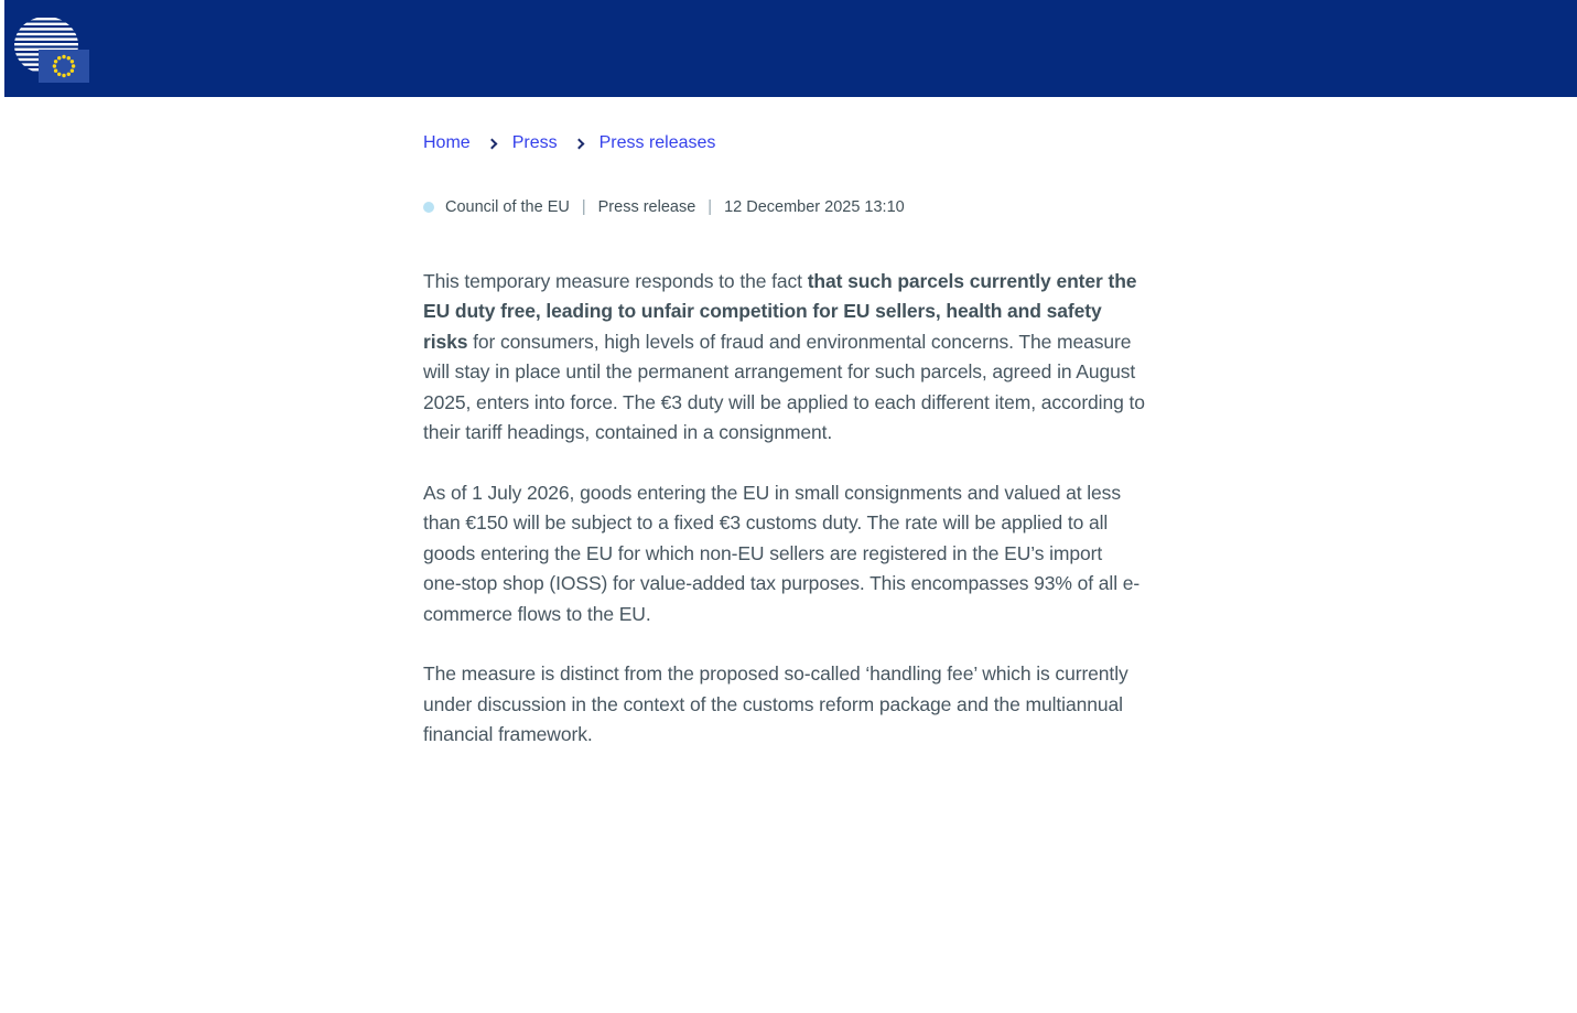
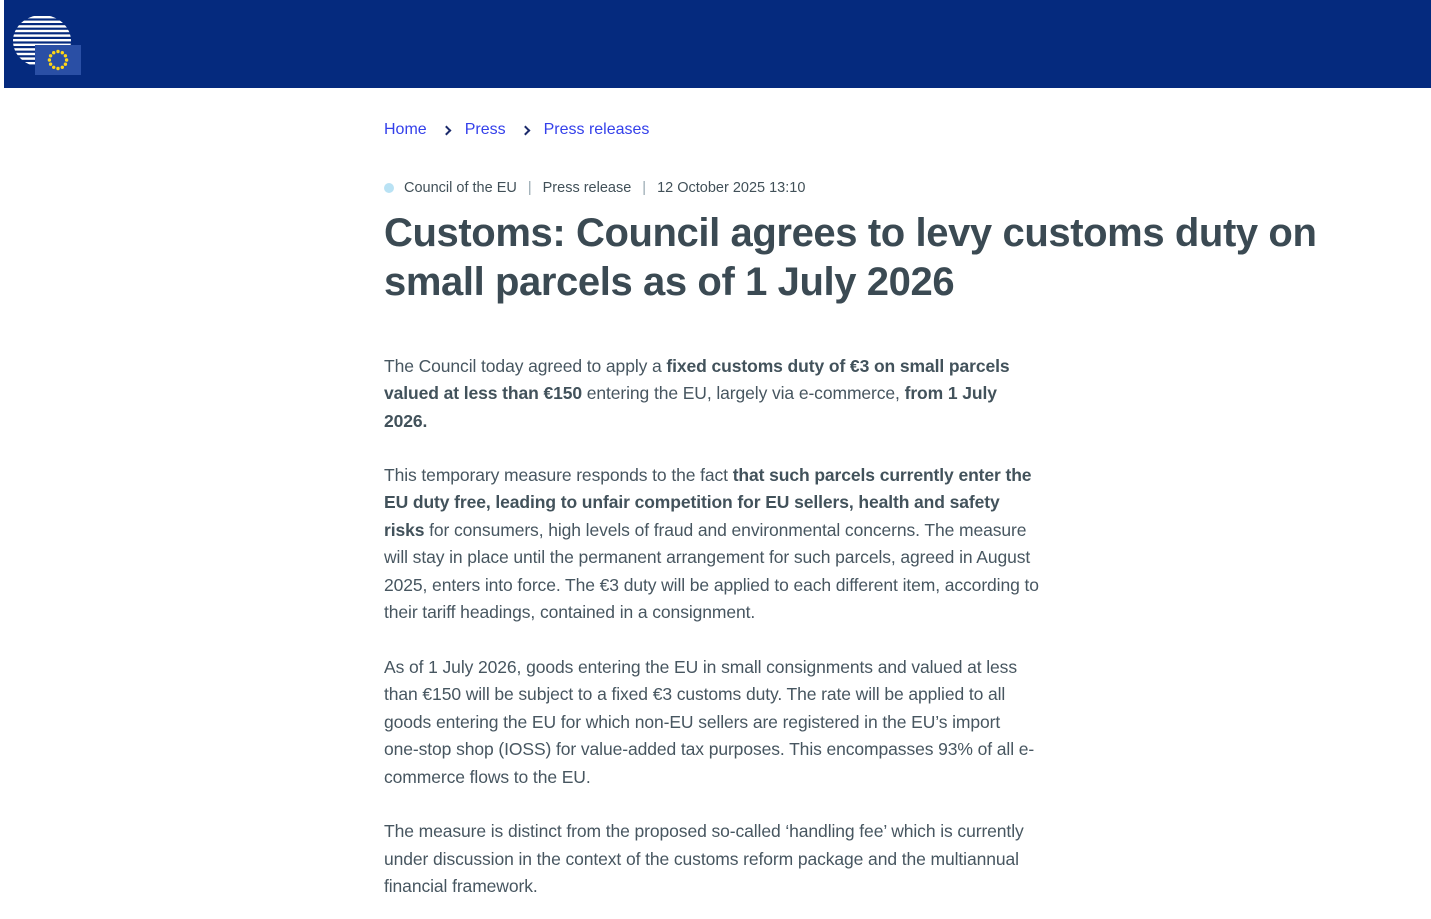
  Home
  Press
  Press releases
  Council of the EU
  |
  Press release
  |
- 12 December 2025 13:10
+ 12 October 2025 13:10
+ Customs: Council agrees to levy customs duty on small parcels as of 1 July 2026
+ The Council today agreed to apply a fixed customs duty of €3 on small parcels valued at less than €150 entering the EU, largely via e-commerce, from 1 July 2026.
  This temporary measure responds to the fact that such parcels currently enter the EU duty free, leading to unfair competition for EU sellers, health and safety risks for consumers, high levels of fraud and environmental concerns. The measure will stay in place until the permanent arrangement for such parcels, agreed in August 2025, enters into force. The €3 duty will be applied to each different item, according to their tariff headings, contained in a consignment.
  As of 1 July 2026, goods entering the EU in small consignments and valued at less than €150 will be subject to a fixed €3 customs duty. The rate will be applied to all goods entering the EU for which non-EU sellers are registered in the EU’s import one-stop shop (IOSS) for value-added tax purposes. This encompasses 93% of all e-commerce flows to the EU.
  The measure is distinct from the proposed so-called ‘handling fee’ which is currently under discussion in the context of the customs reform package and the multiannual financial framework.
